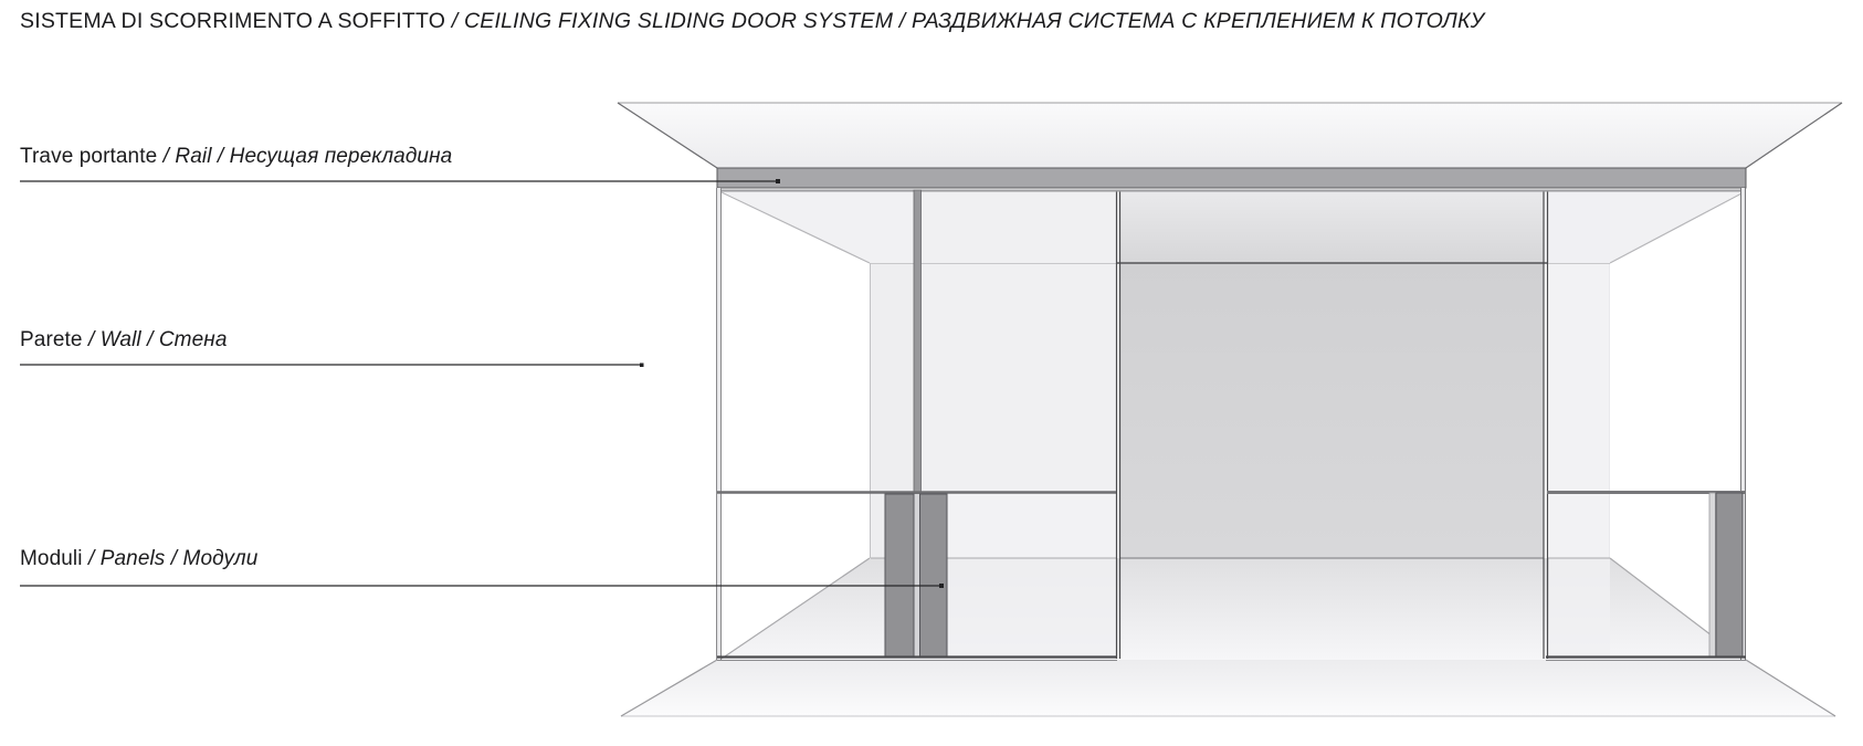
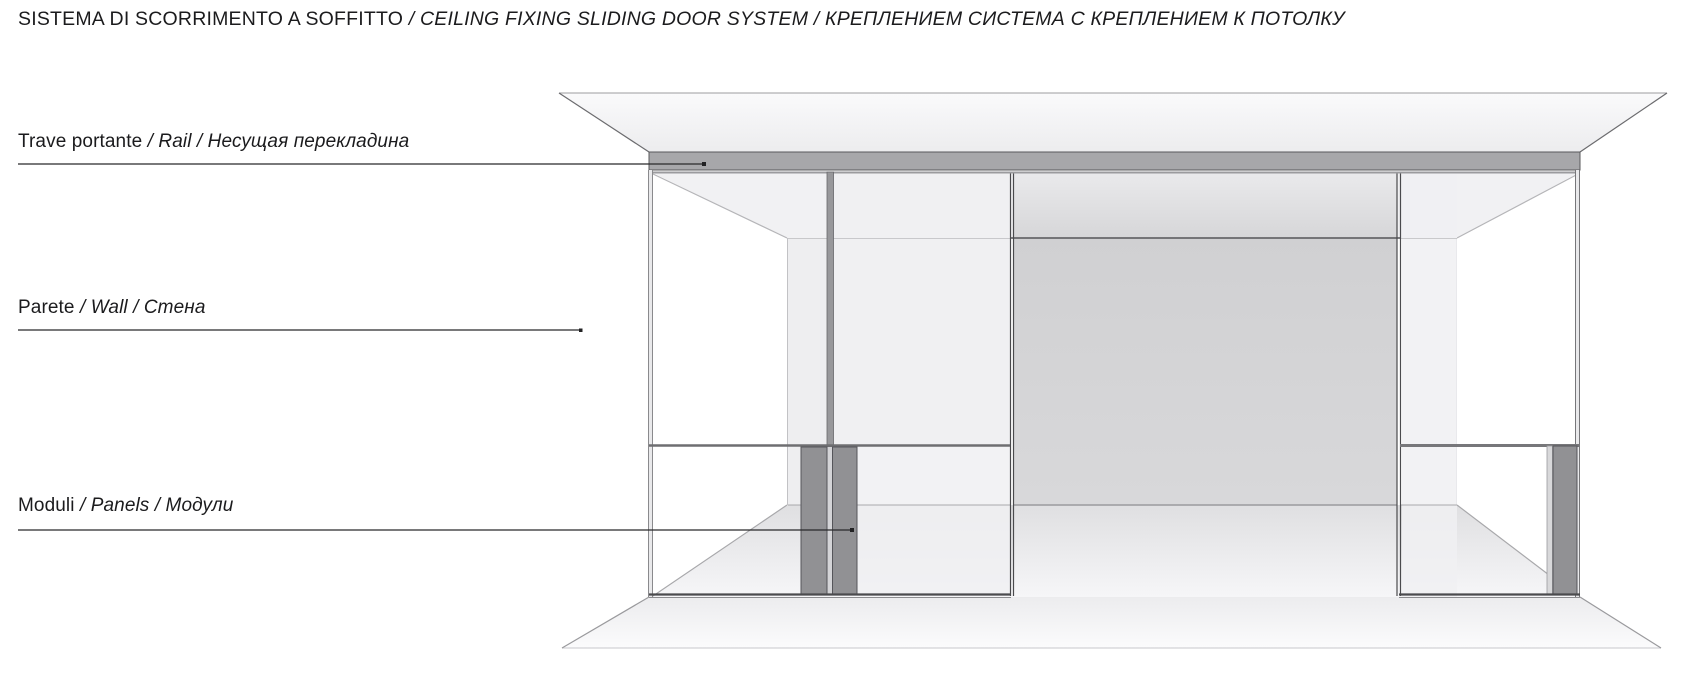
- SISTEMA DI SCORRIMENTO A SOFFITTO / CEILING FIXING SLIDING DOOR SYSTEM / РАЗДВИЖНАЯ СИСТЕМА С КРЕПЛЕНИЕМ К ПОТОЛКУ
+ SISTEMA DI SCORRIMENTO A SOFFITTO / CEILING FIXING SLIDING DOOR SYSTEM / КРЕПЛЕНИЕМ СИСТЕМА С КРЕПЛЕНИЕМ К ПОТОЛКУ
  Trave portante / Rail / Несущая перекладина
  Parete / Wall / Стена
  Moduli / Panels / Модули
